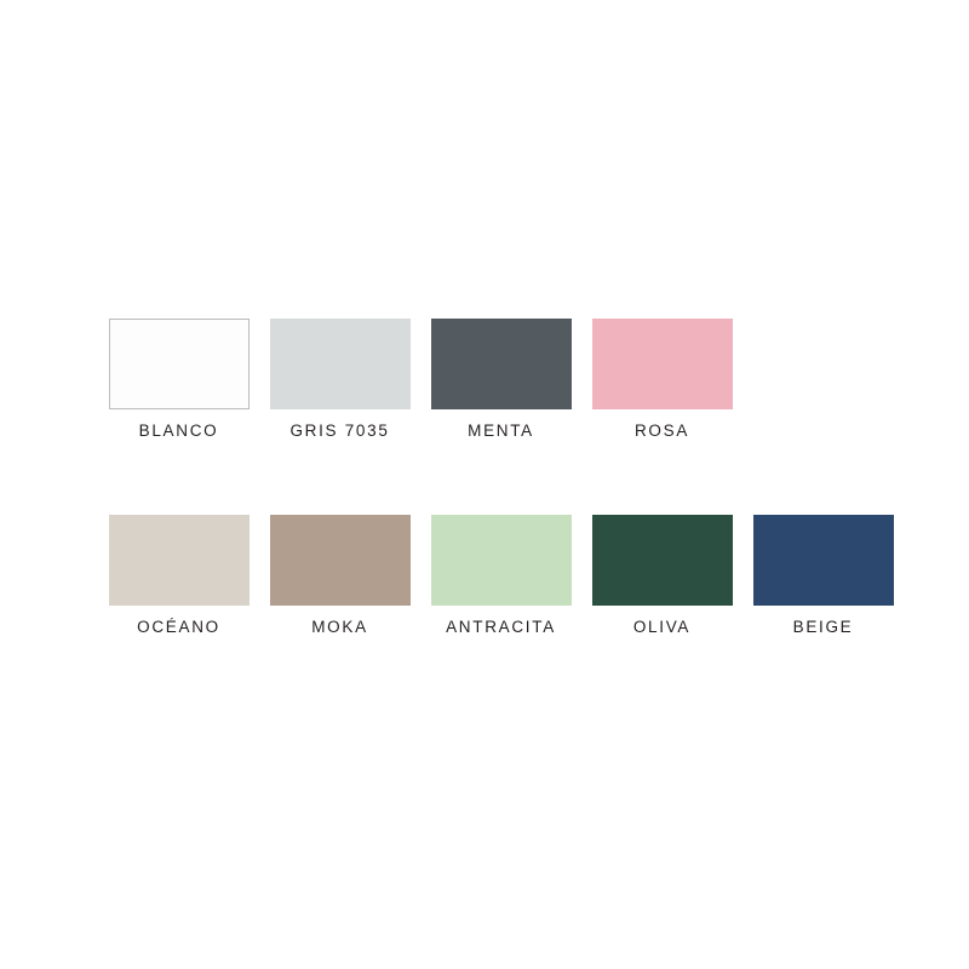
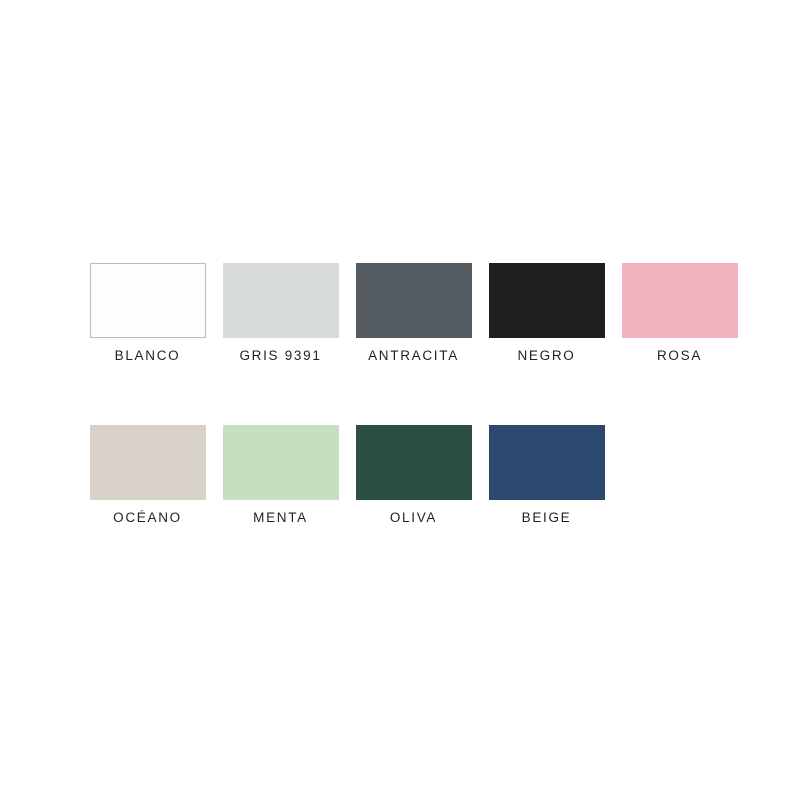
  BLANCO
- GRIS 7035
+ GRIS 9391
- MENTA
+ ANTRACITA
+ NEGRO
  ROSA
  OCÉANO
- MOKA
- ANTRACITA
+ MENTA
  OLIVA
  BEIGE
